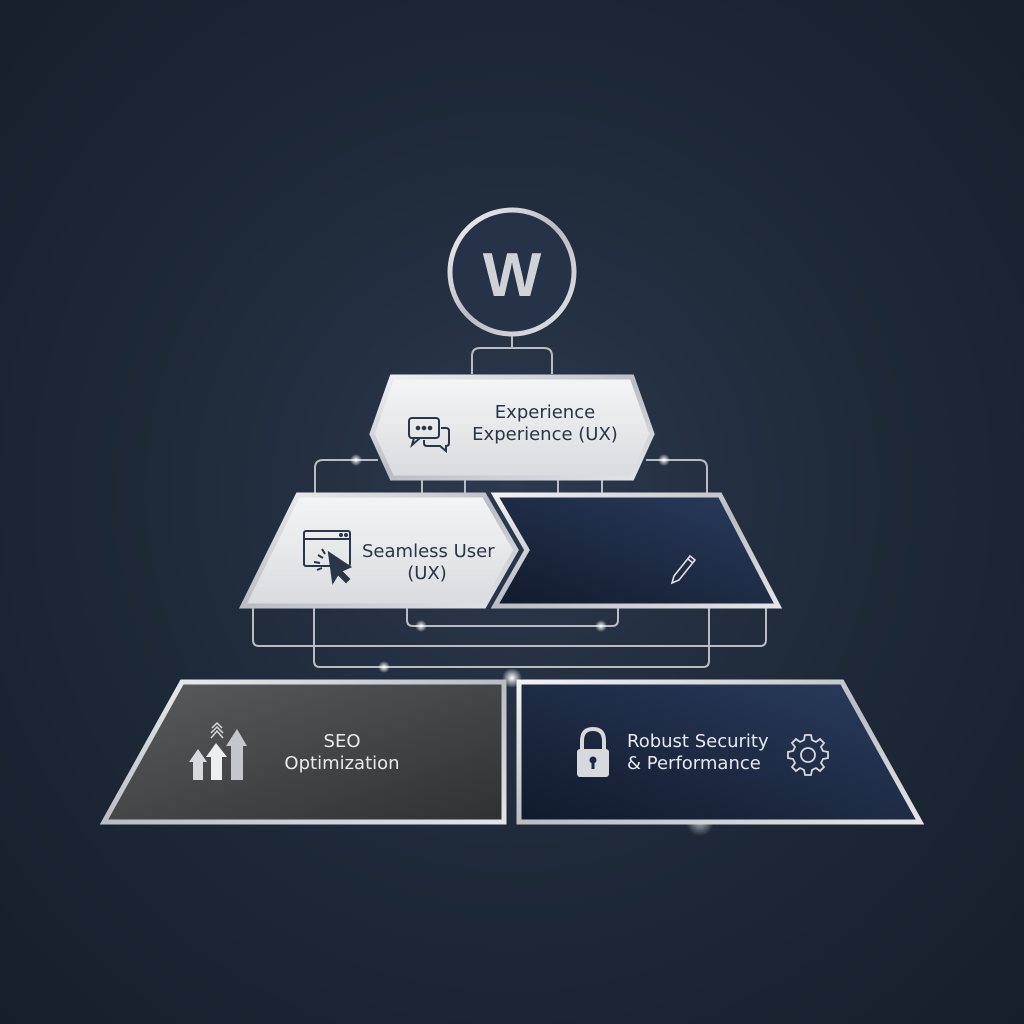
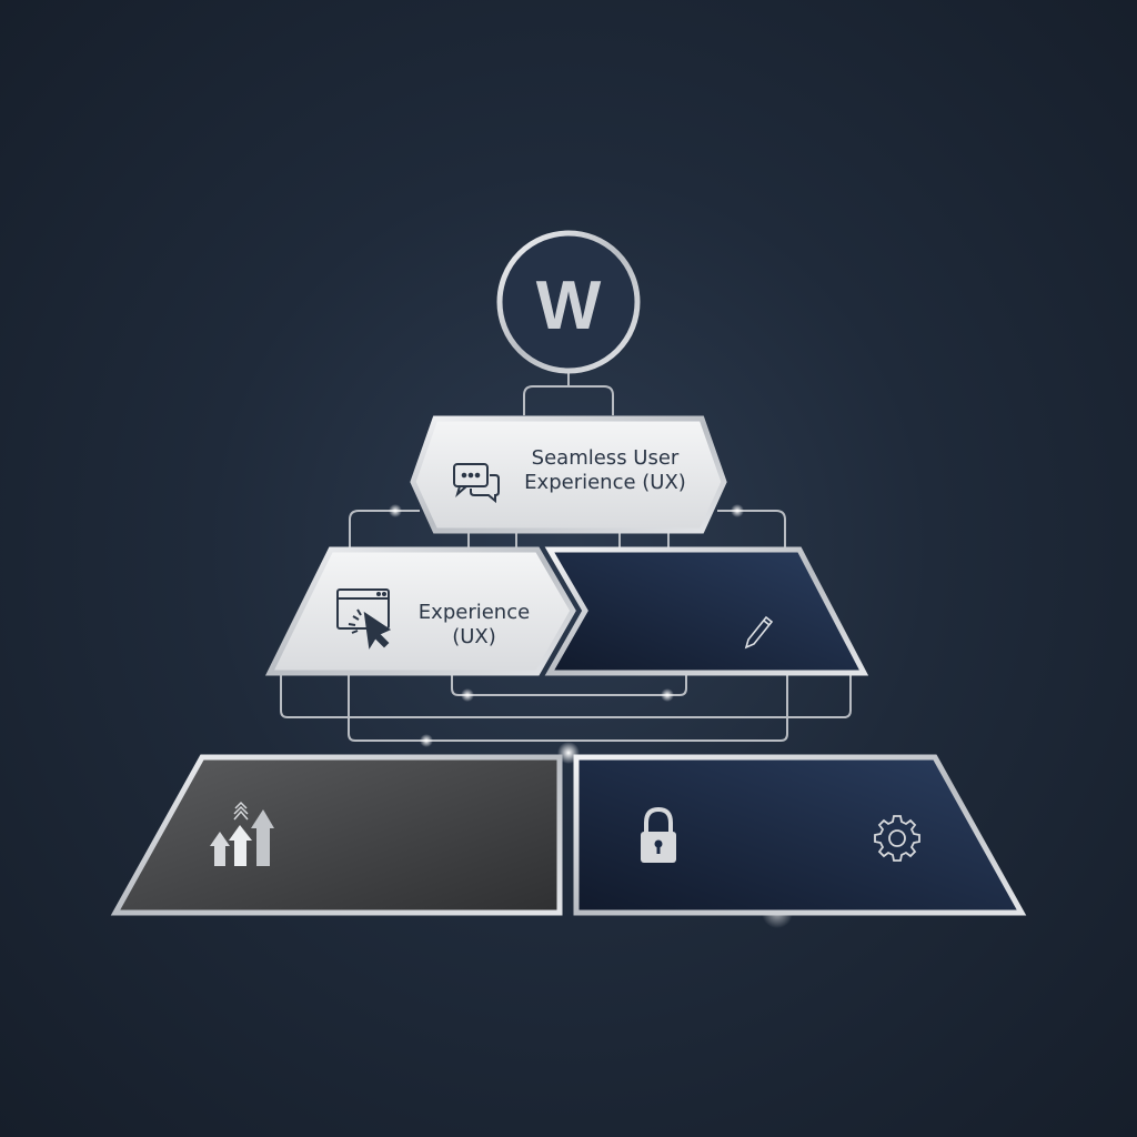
  W
- Experience
+ Seamless User
  Experience (UX)
- Seamless User
+ Experience
  (UX)
- SEO
- Optimization
- Robust Security
- & Performance
